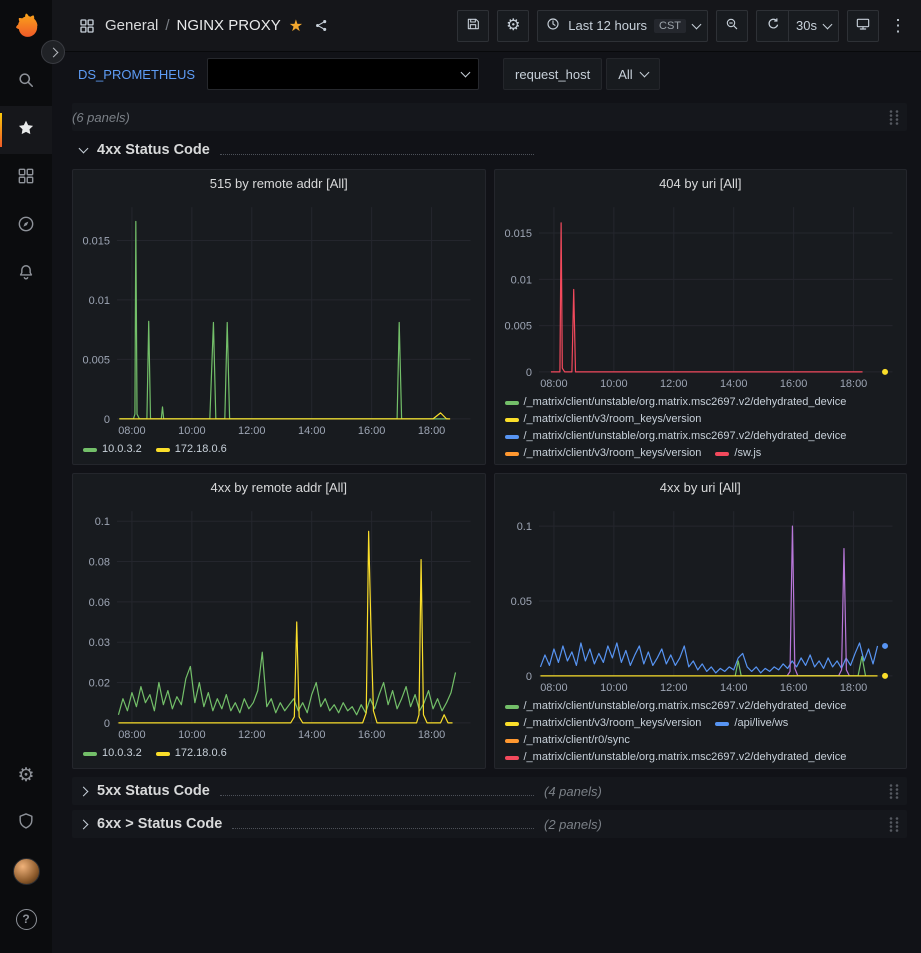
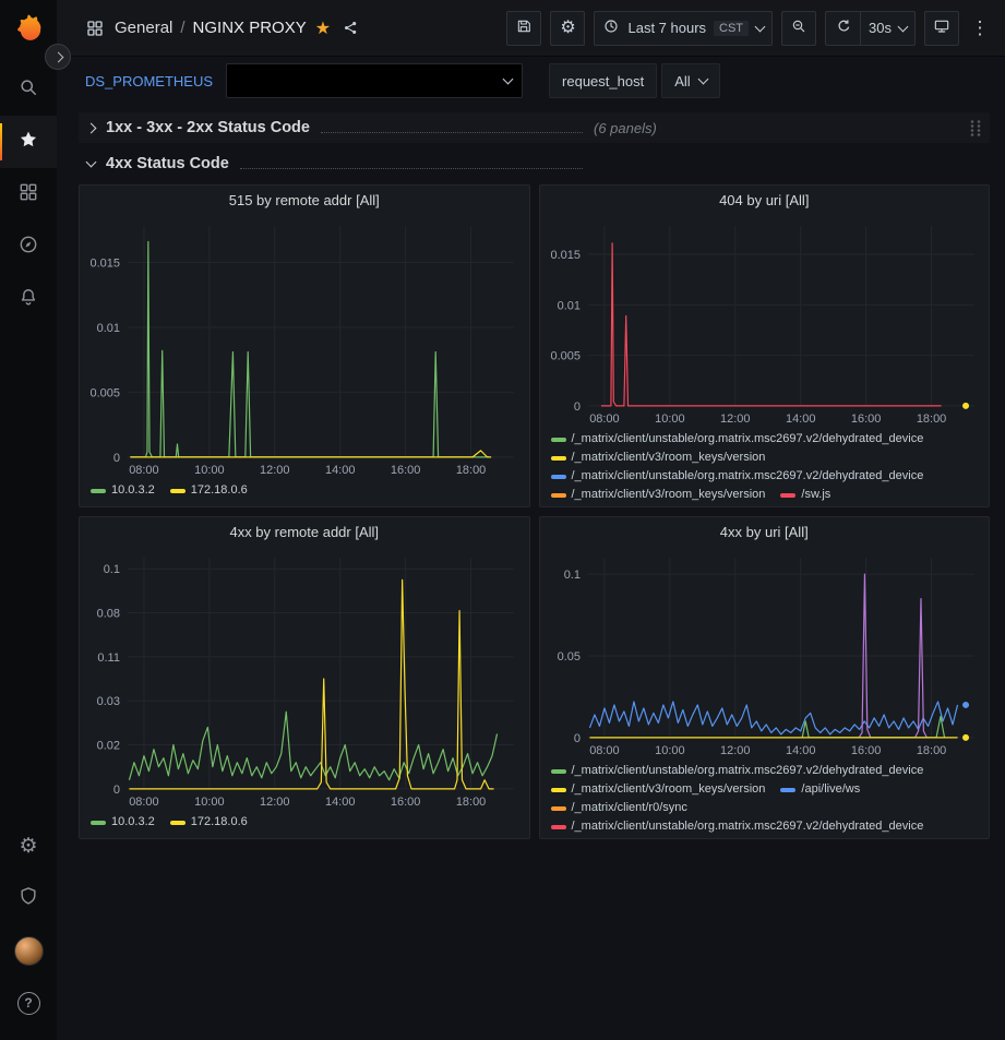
  ⚙
  ?
  General
  /
  NGINX PROXY
  ★
  ⚙
- Last 12 hours
+ Last 7 hours
  CST
  30s
  ⋮
  DS_PROMETHEUS
  request_host
  All
+ 1xx - 3xx - 2xx Status Code
  (6 panels)
  4xx Status Code
  515 by remote addr [All]
  0
  0.005
  0.01
  0.015
  08:00
  10:00
  12:00
  14:00
  16:00
  18:00
  10.0.3.2
  172.18.0.6
  404 by uri [All]
  0
  0.005
  0.01
  0.015
  08:00
  10:00
  12:00
  14:00
  16:00
  18:00
  /_matrix/client/unstable/org.matrix.msc2697.v2/dehydrated_device
  /_matrix/client/v3/room_keys/version
  /_matrix/client/unstable/org.matrix.msc2697.v2/dehydrated_device
  /_matrix/client/v3/room_keys/version
  /sw.js
  4xx by remote addr [All]
  0
  0.02
  0.03
- 0.06
+ 0.11
  0.08
  0.1
  08:00
  10:00
  12:00
  14:00
  16:00
  18:00
  10.0.3.2
  172.18.0.6
  4xx by uri [All]
  0
  0.05
  0.1
  08:00
  10:00
  12:00
  14:00
  16:00
  18:00
  /_matrix/client/unstable/org.matrix.msc2697.v2/dehydrated_device
  /_matrix/client/v3/room_keys/version
  /api/live/ws
  /_matrix/client/r0/sync
  /_matrix/client/unstable/org.matrix.msc2697.v2/dehydrated_device
- 5xx Status Code
- (4 panels)
- 6xx > Status Code
- (2 panels)
